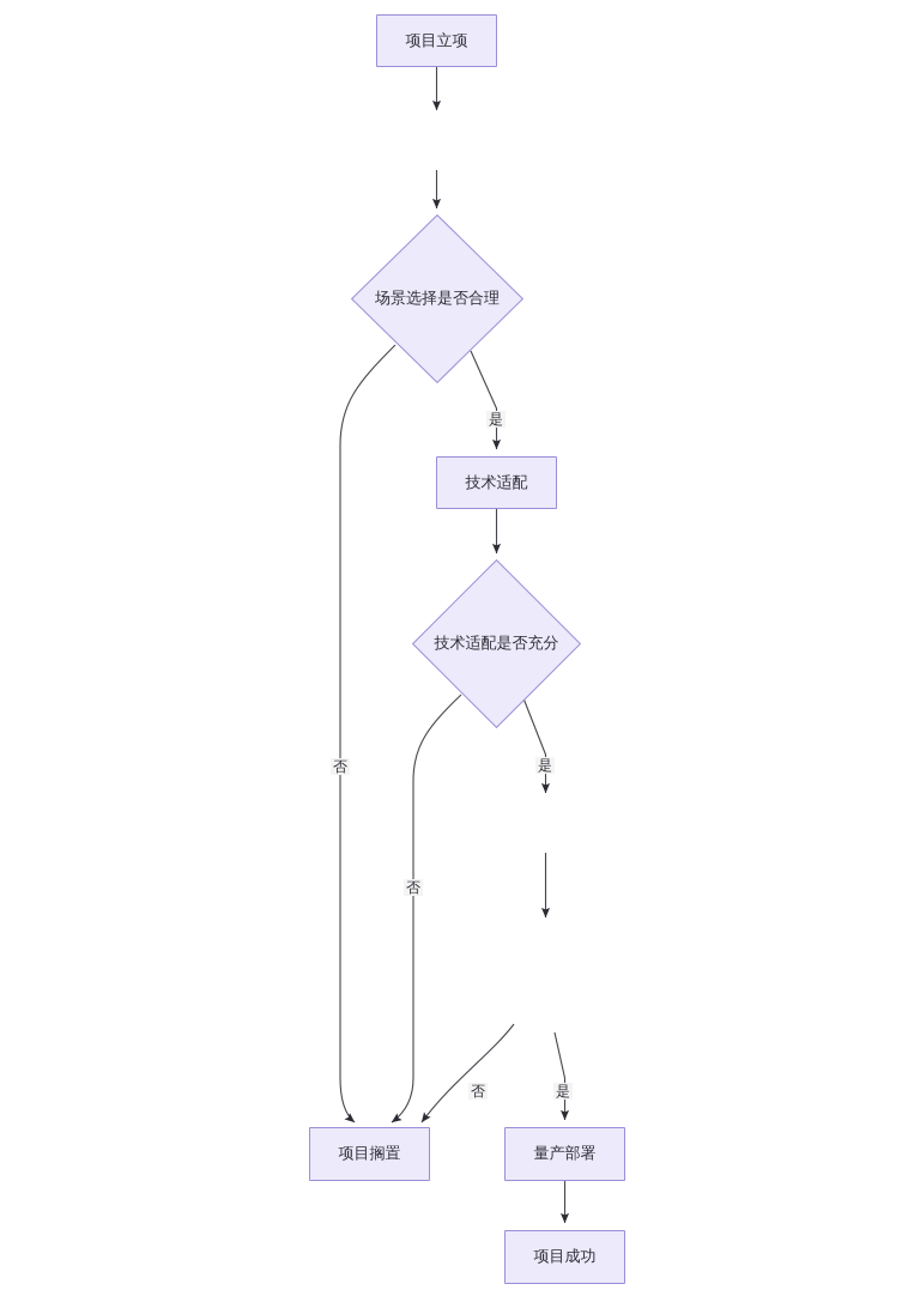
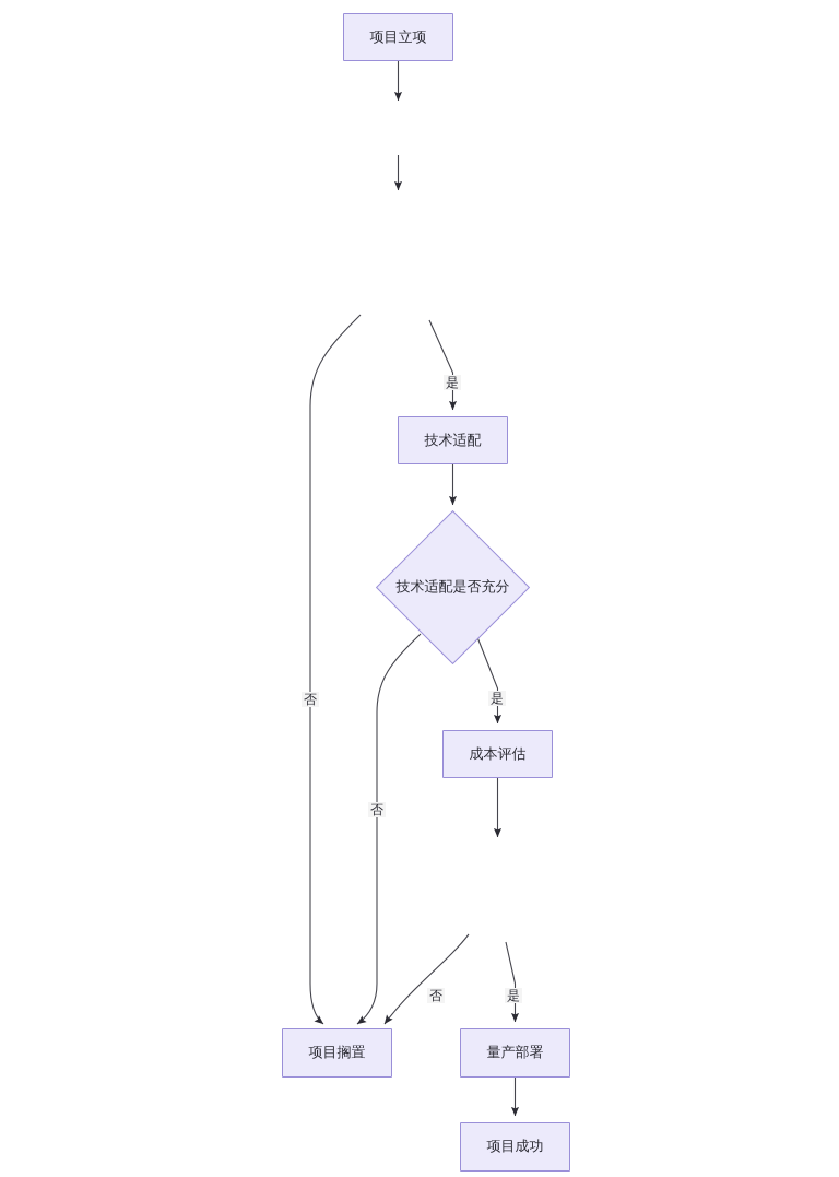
  项目立项
- 场景选择是否合理
  技术适配
  技术适配是否充分
+ 成本评估
  项目搁置
  量产部署
  项目成功
  是
  否
  是
  否
  否
  是
